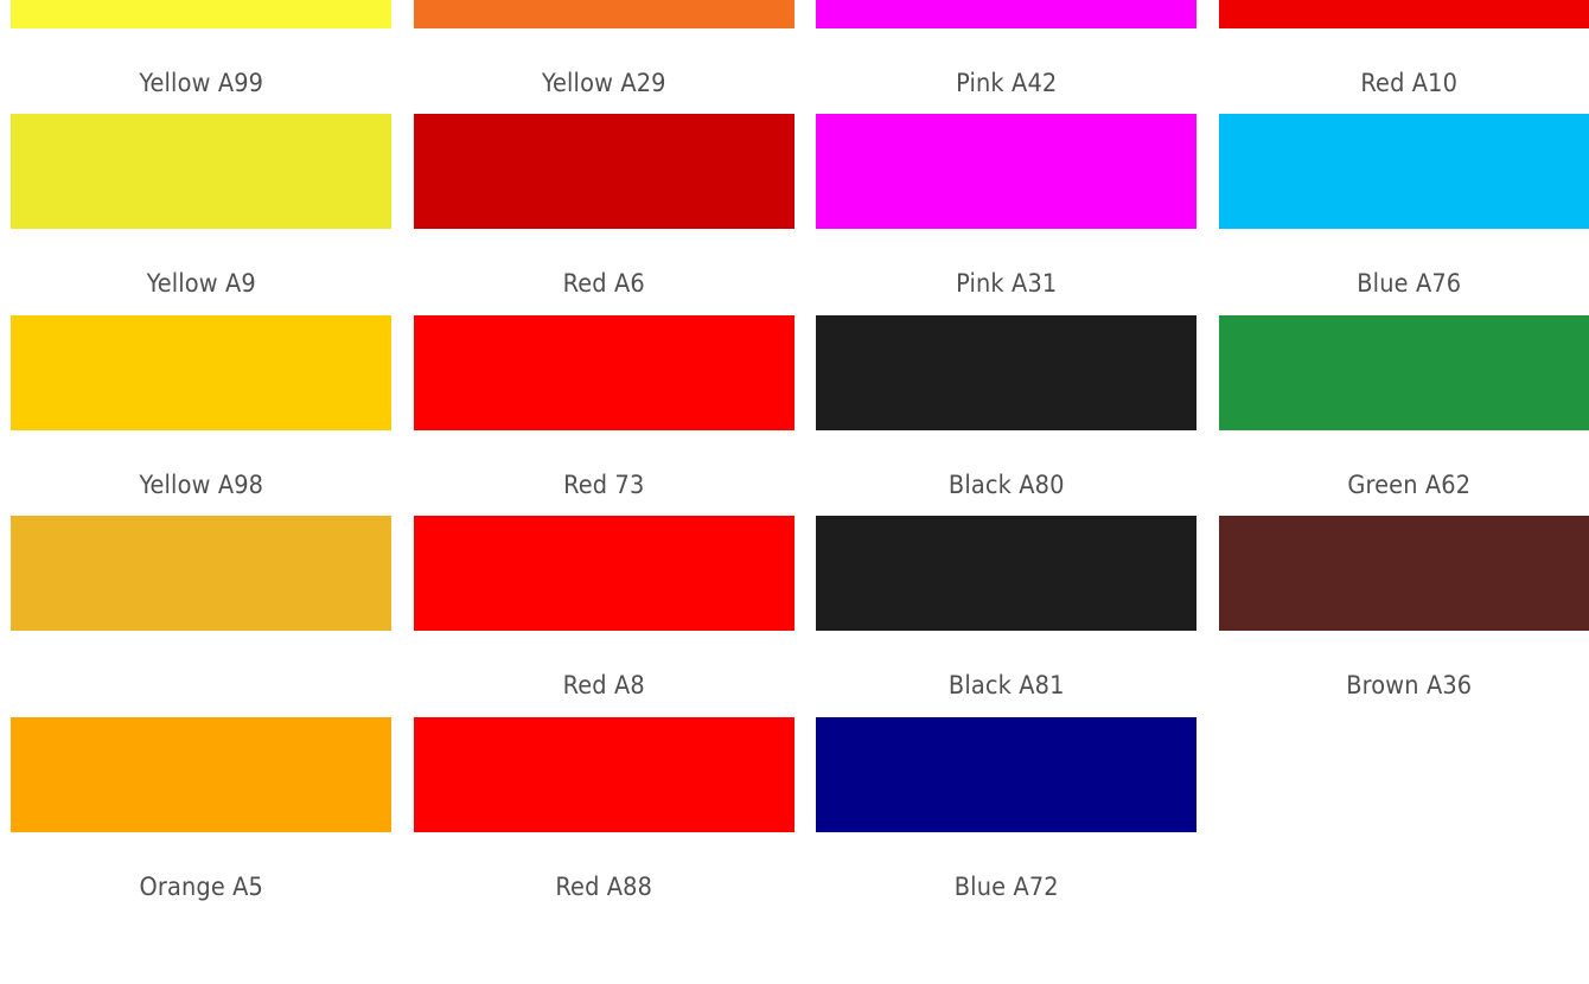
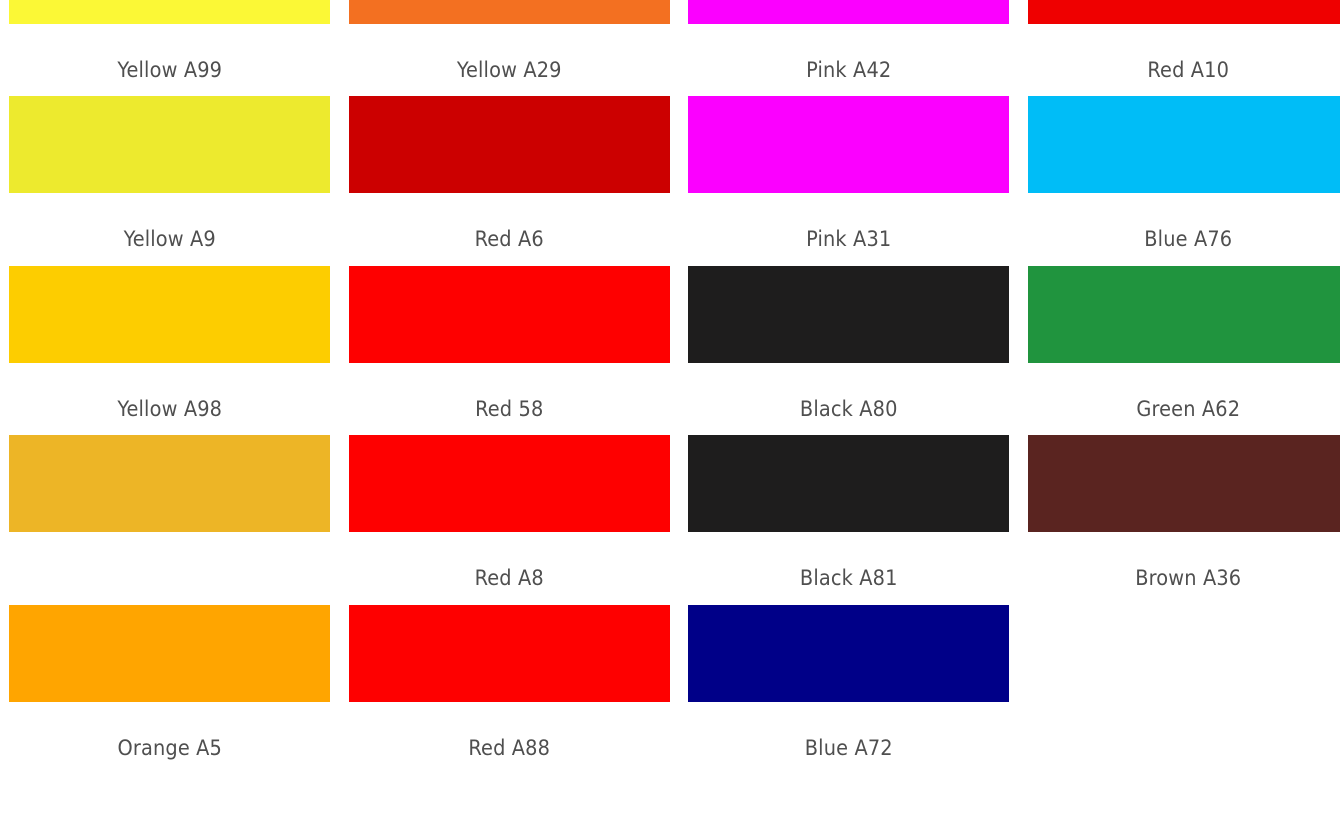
  Yellow A99
  Yellow A29
  Pink A42
  Red A10
  Yellow A9
  Red A6
  Pink A31
  Blue A76
  Yellow A98
- Red 73
+ Red 58
  Black A80
  Green A62
  Red A8
  Black A81
  Brown A36
  Orange A5
  Red A88
  Blue A72
